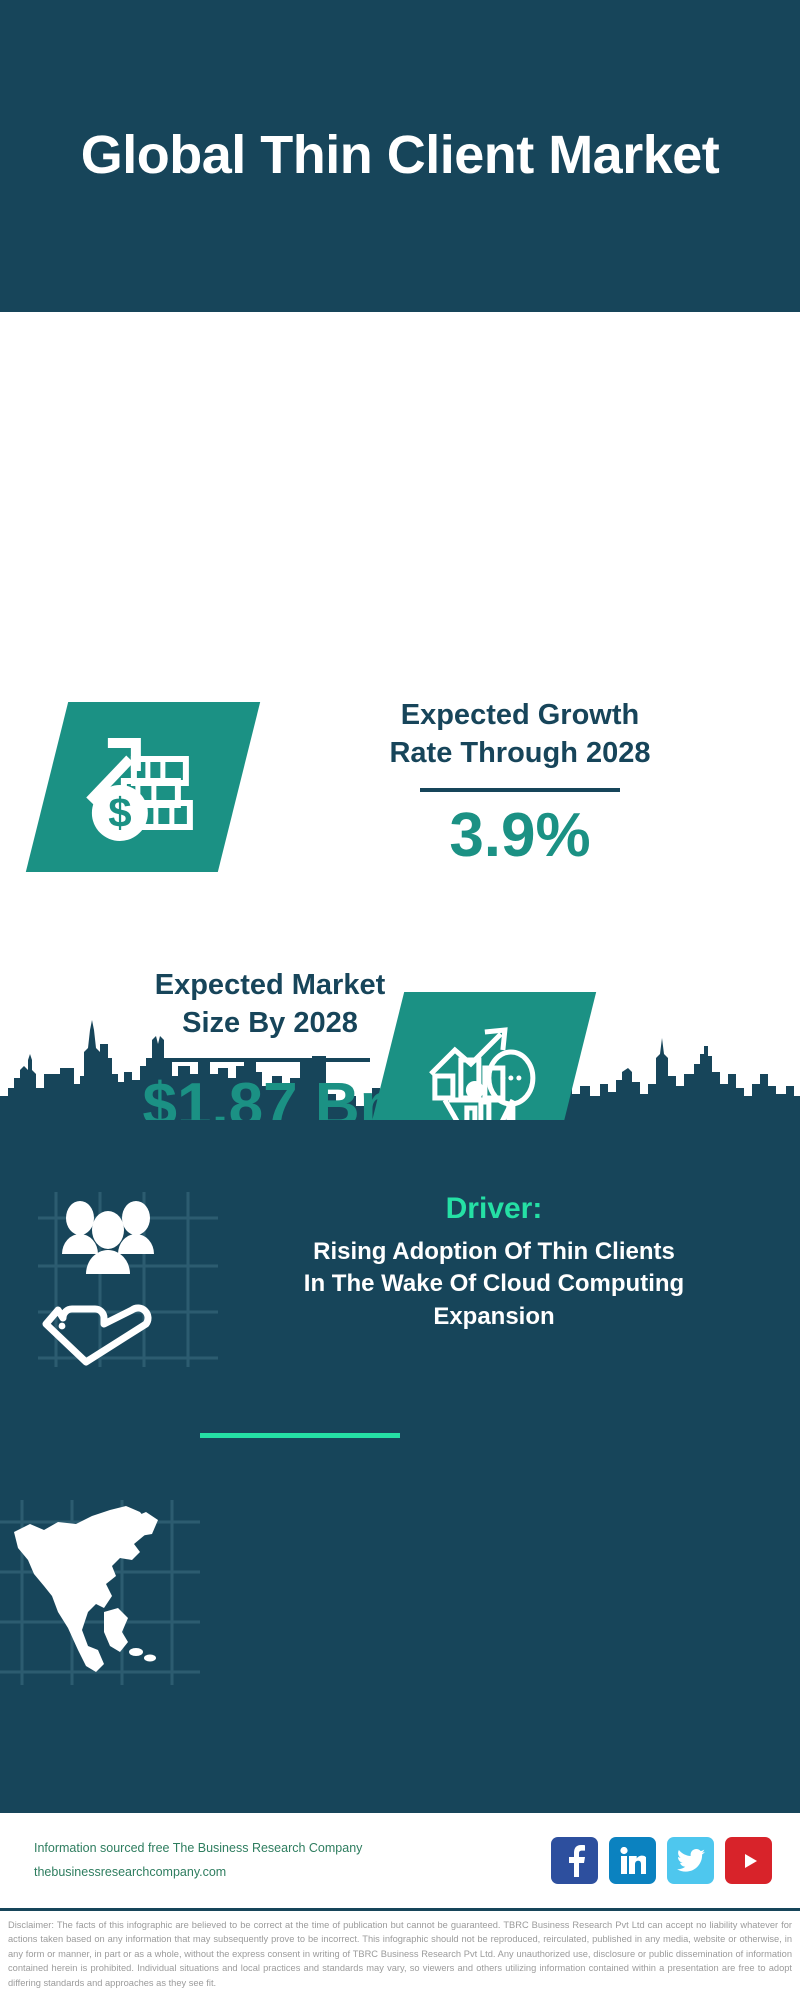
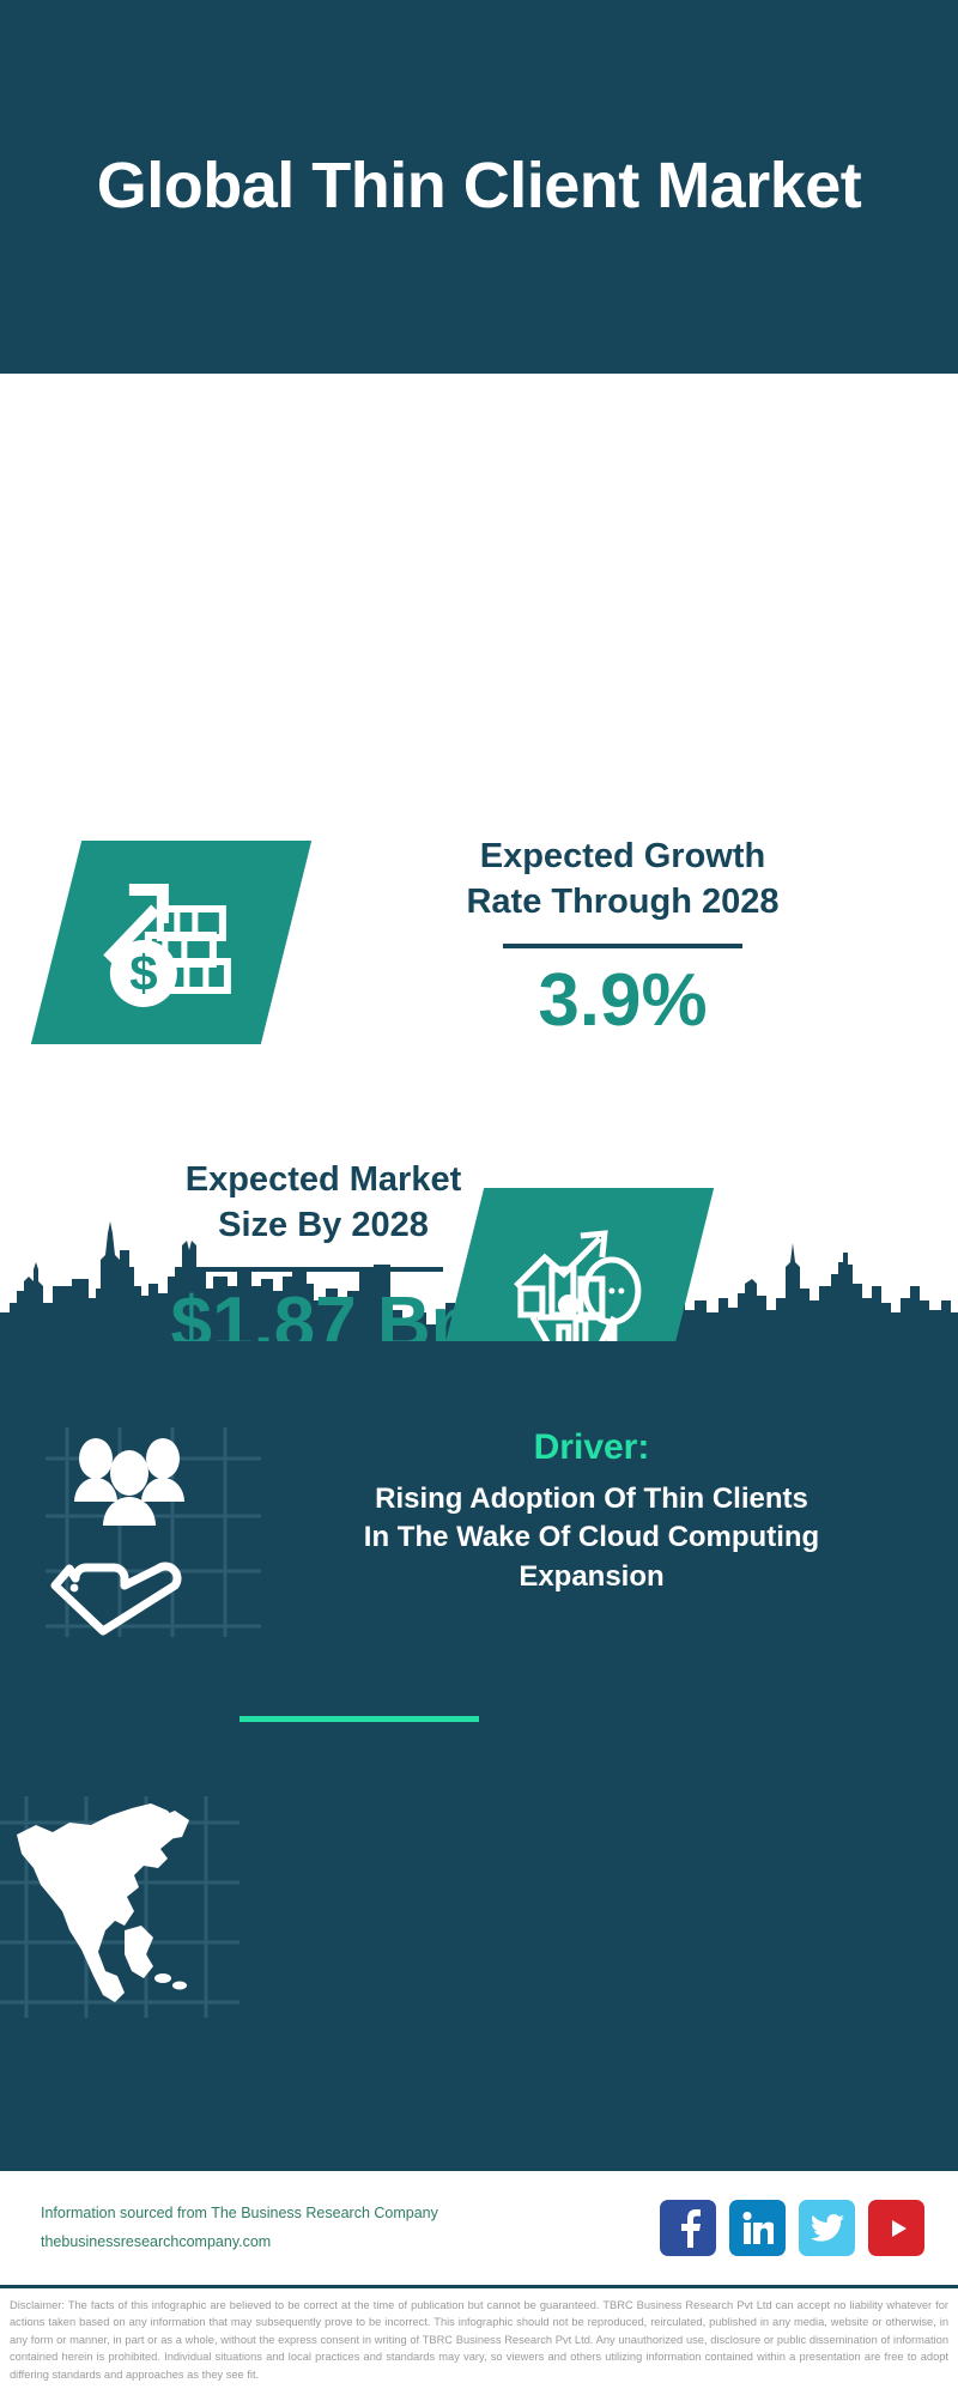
  Global Thin Client Market
  Expected Growth
  Rate Through 2028
  3.9%
  Expected Market
  Size By 2028
  $1.87 B
  Driver:
  Rising Adoption Of Thin Clients
  In The Wake Of Cloud Computing
  Expansion
- Information sourced free The Business Research Company
+ Information sourced from The Business Research Company
  thebusinessresearchcompany.com
  Disclaimer: The facts of this infographic are believed to be correct at the time of publication but cannot be guaranteed. TBRC Business Research Pvt Ltd can accept no liability whatever for actions taken based on any information that may subsequently prove to be incorrect. This infographic should not be reproduced, reirculated, published in any media, website or otherwise, in any form or manner, in part or as a whole, without the express consent in writing of TBRC Business Research Pvt Ltd. Any unauthorized use, disclosure or public dissemination of information contained herein is prohibited. Individual situations and local practices and standards may vary, so viewers and others utilizing information contained within a presentation are free to adopt differing standards and approaches as they see fit.
